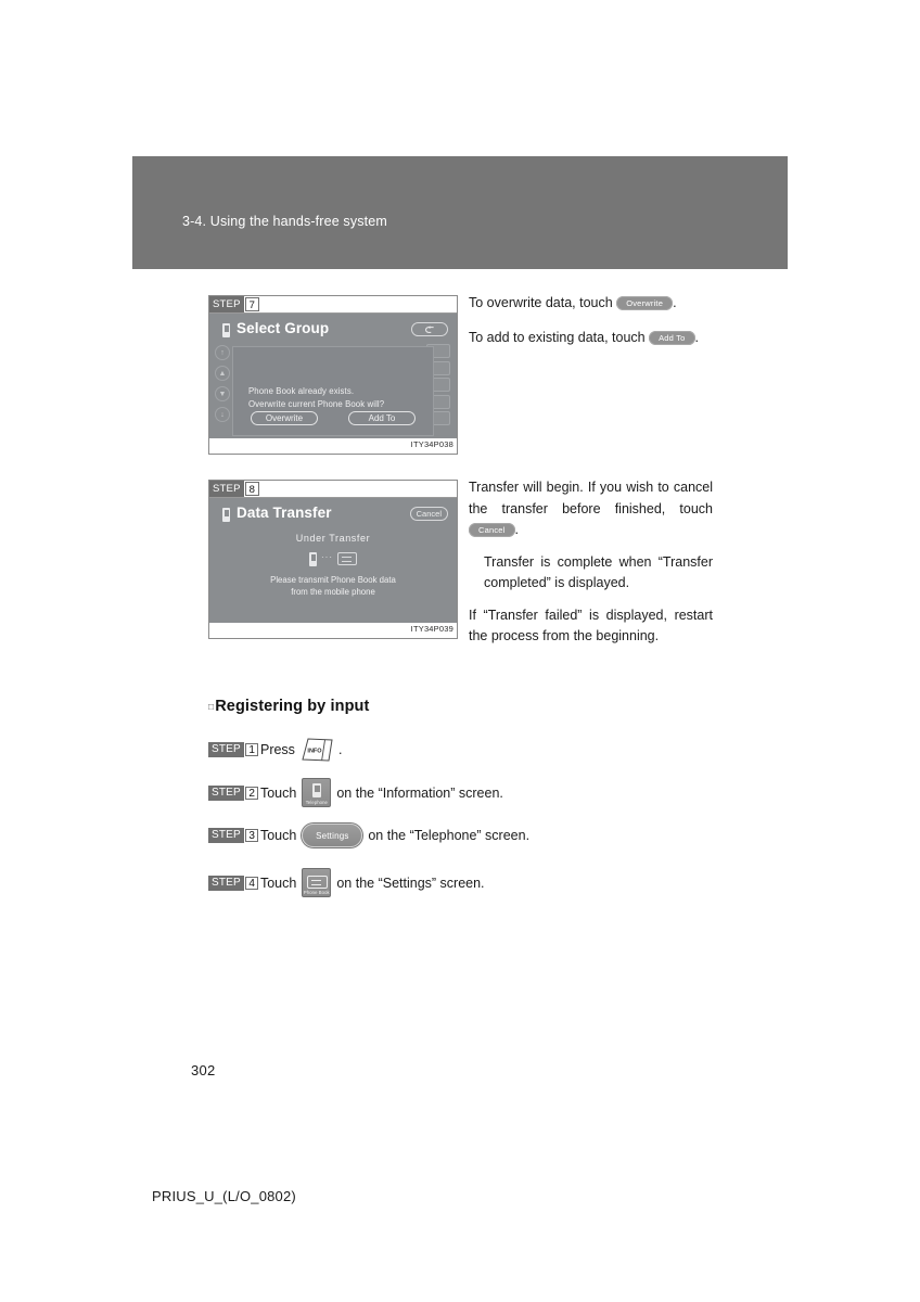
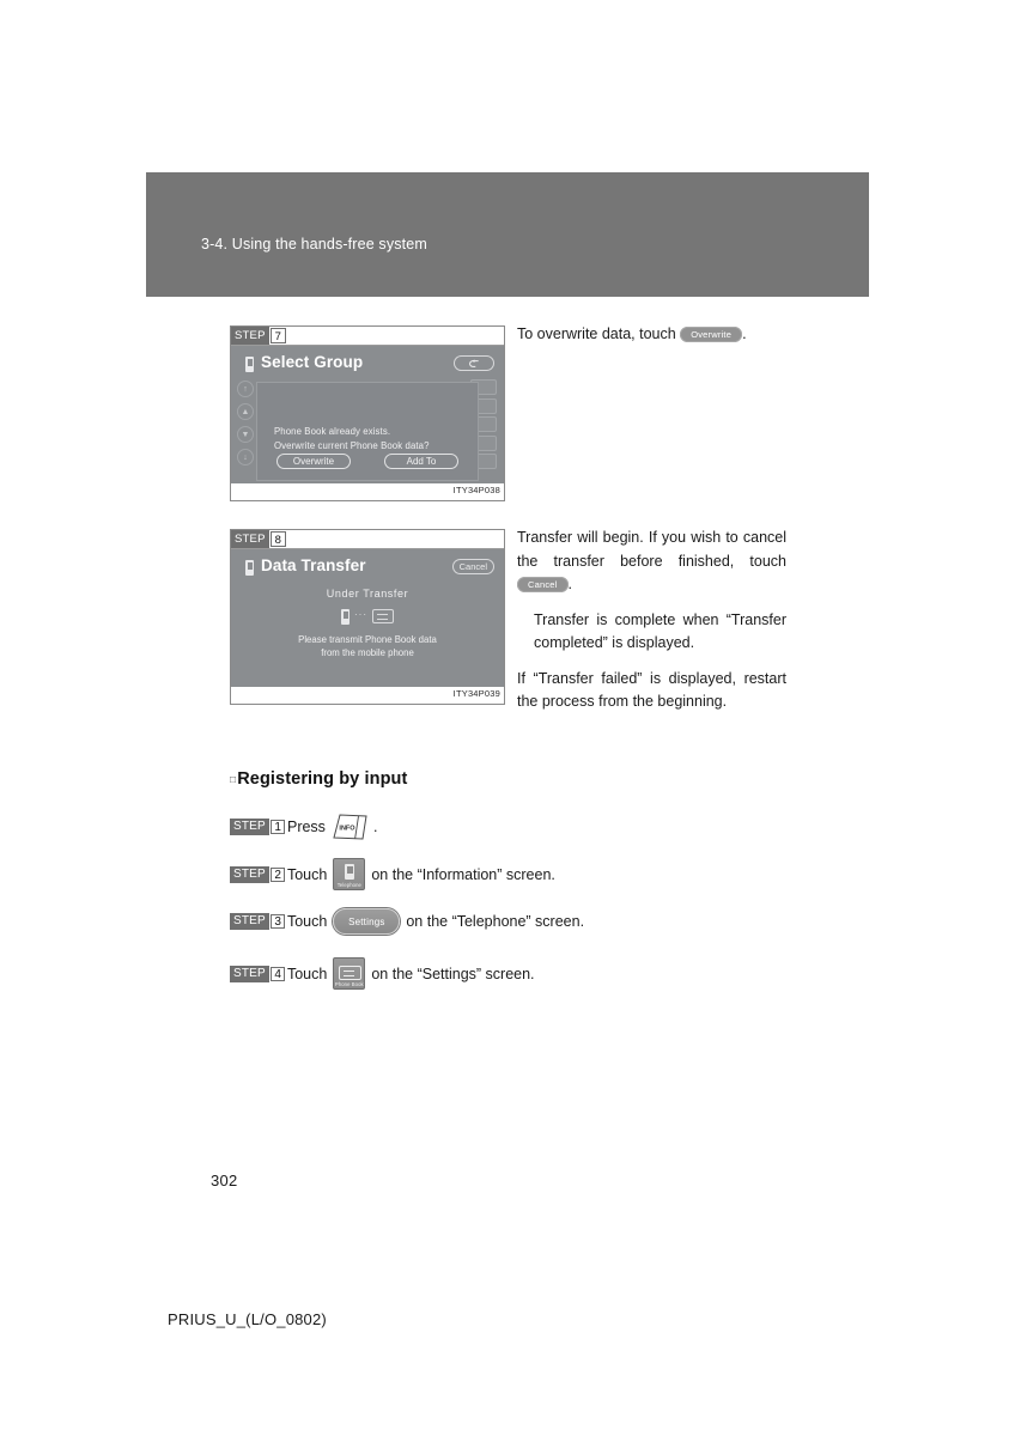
  3-4. Using the hands-free system
  STEP
  7
  Select Group
  Phone Book already exists.
- Overwrite current Phone Book will?
+ Overwrite current Phone Book data?
  Overwrite
  Add To
  ITY34P038
  STEP
  8
  Data Transfer
  Cancel
  Under Transfer
  ···
  Please transmit Phone Book data
  from the mobile phone
  ITY34P039
  To overwrite data, touch Overwrite .
- To add to existing data, touch Add To .
  Transfer will begin. If you wish to cancel the transfer before finished, touch Cancel .
  Transfer is complete when “Transfer completed” is displayed.
  If “Transfer failed” is displayed, restart the process from the beginning.
  □Registering by input
  STEP
  1
  Press
  .
  STEP
  2
  Touch
  on the “Information” screen.
  STEP
  3
  Touch
  Settings
  on the “Telephone” screen.
  STEP
  4
  Touch
  on the “Settings” screen.
  302
  PRIUS_U_(L/O_0802)
